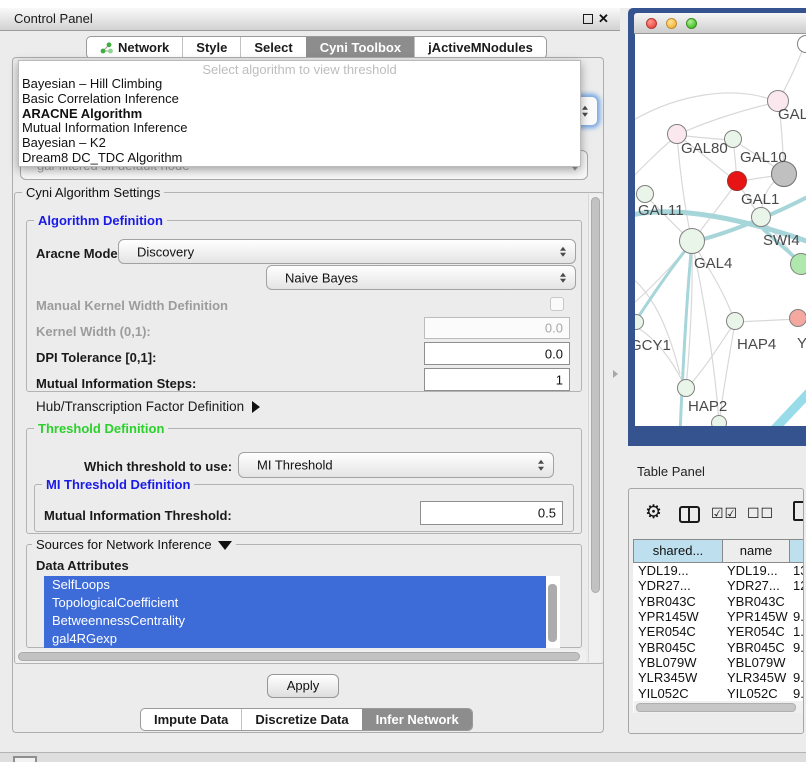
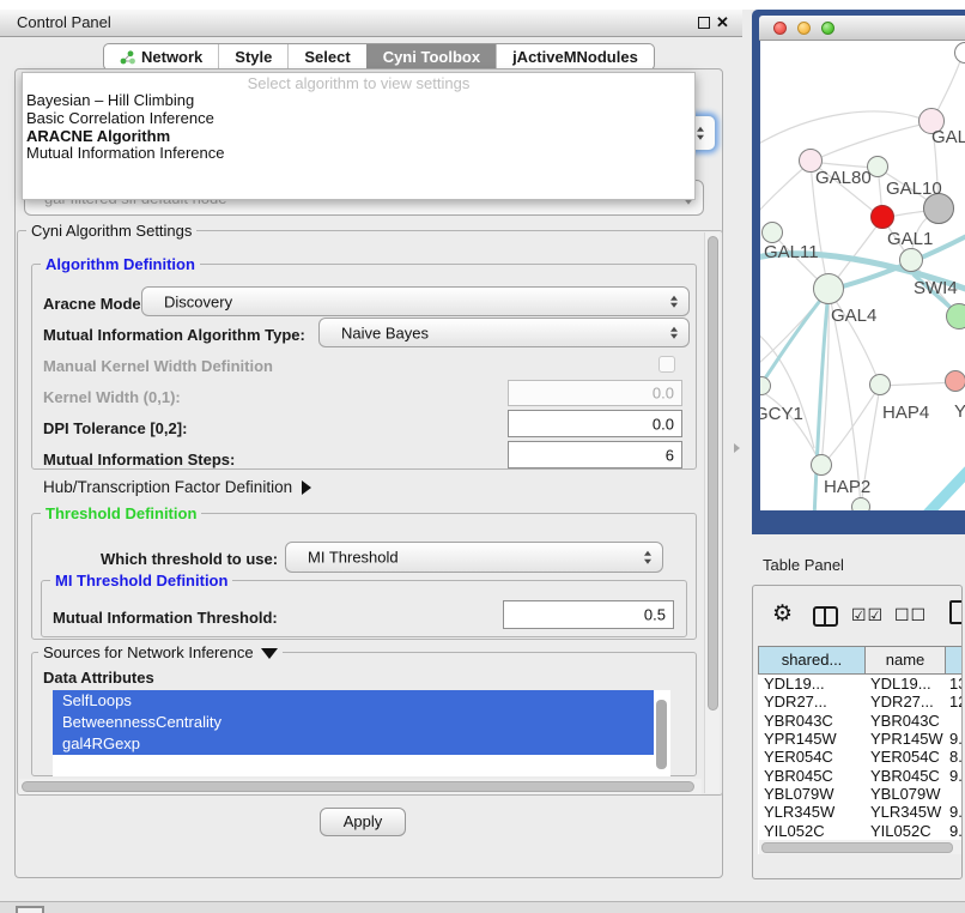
  Control Panel
  ✕
  Network
  Style
  Select
  Cyni Toolbox
  jActiveMNodules
- Select algorithm to view threshold
+ Select algorithm to view settings
  Bayesian – Hill Climbing
  Basic Correlation Inference
  ARACNE Algorithm
  Mutual Information Inference
- Bayesian – K2
- Dream8 DC_TDC Algorithm
  Cyni Algorithm Settings
  Algorithm Definition
  Aracne Mode
  Discovery
+ Mutual Information Algorithm Type:
  Naive Bayes
  Manual Kernel Width Definition
  Kernel Width (0,1):
  0.0
- DPI Tolerance [0,1]:
+ DPI Tolerance [0,2]:
  0.0
  Mutual Information Steps:
- 1
+ 6
  Hub/Transcription Factor Definition
  Threshold Definition
  Which threshold to use:
  MI Threshold
  MI Threshold Definition
  Mutual Information Threshold:
  0.5
  Sources for Network Inference
  Data Attributes
  SelfLoops
- TopologicalCoefficient
  BetweennessCentrality
  gal4RGexp
  Apply
- Impute Data
- Discretize Data
- Infer Network
  GAL
  GAL80
  GAL10
  GAL1
  GAL11
  SWI4
  GAL4
  GCY1
  HAP4
  Y
  HAP2
  Table Panel
  ⚙
  ☑☑
  ☐☐
  shared...
  name
  YDL19...
  YDL19...
  YDR27...
  YDR27...
  YBR043C
  YBR043C
  YPR145W
  YPR145W
  9.
  YER054C
  YER054C
- 1.
+ 8.
  YBR045C
  YBR045C
  9.
  YBL079W
  YBL079W
  YLR345W
  YLR345W
  9.
  YIL052C
  YIL052C
  9.
